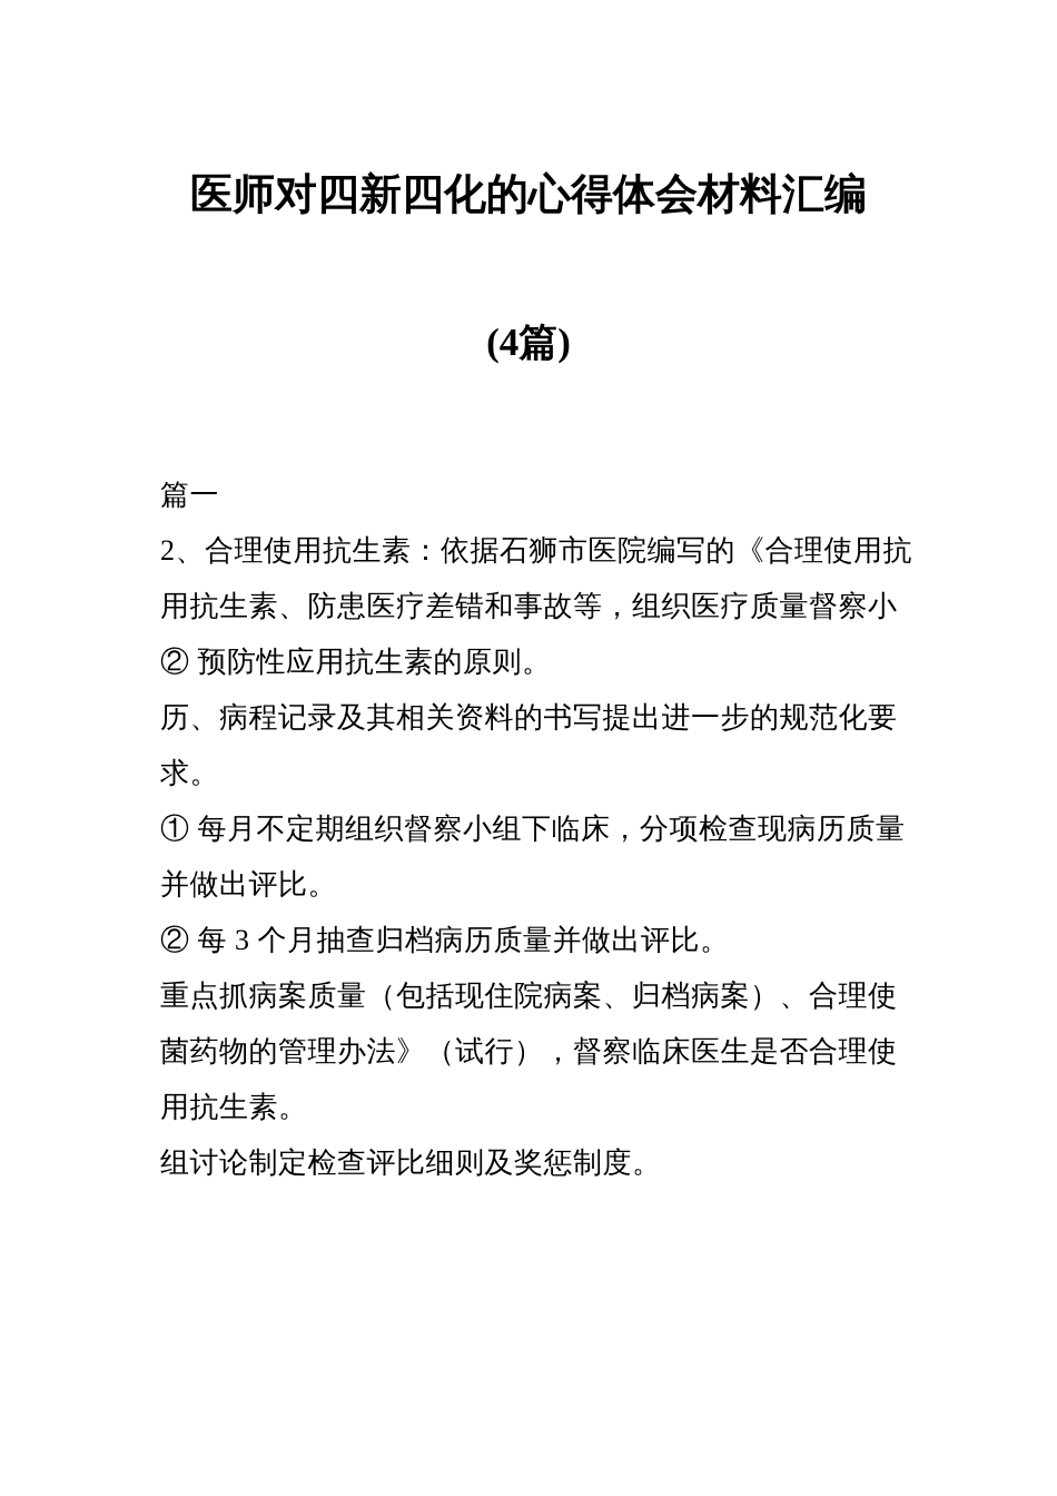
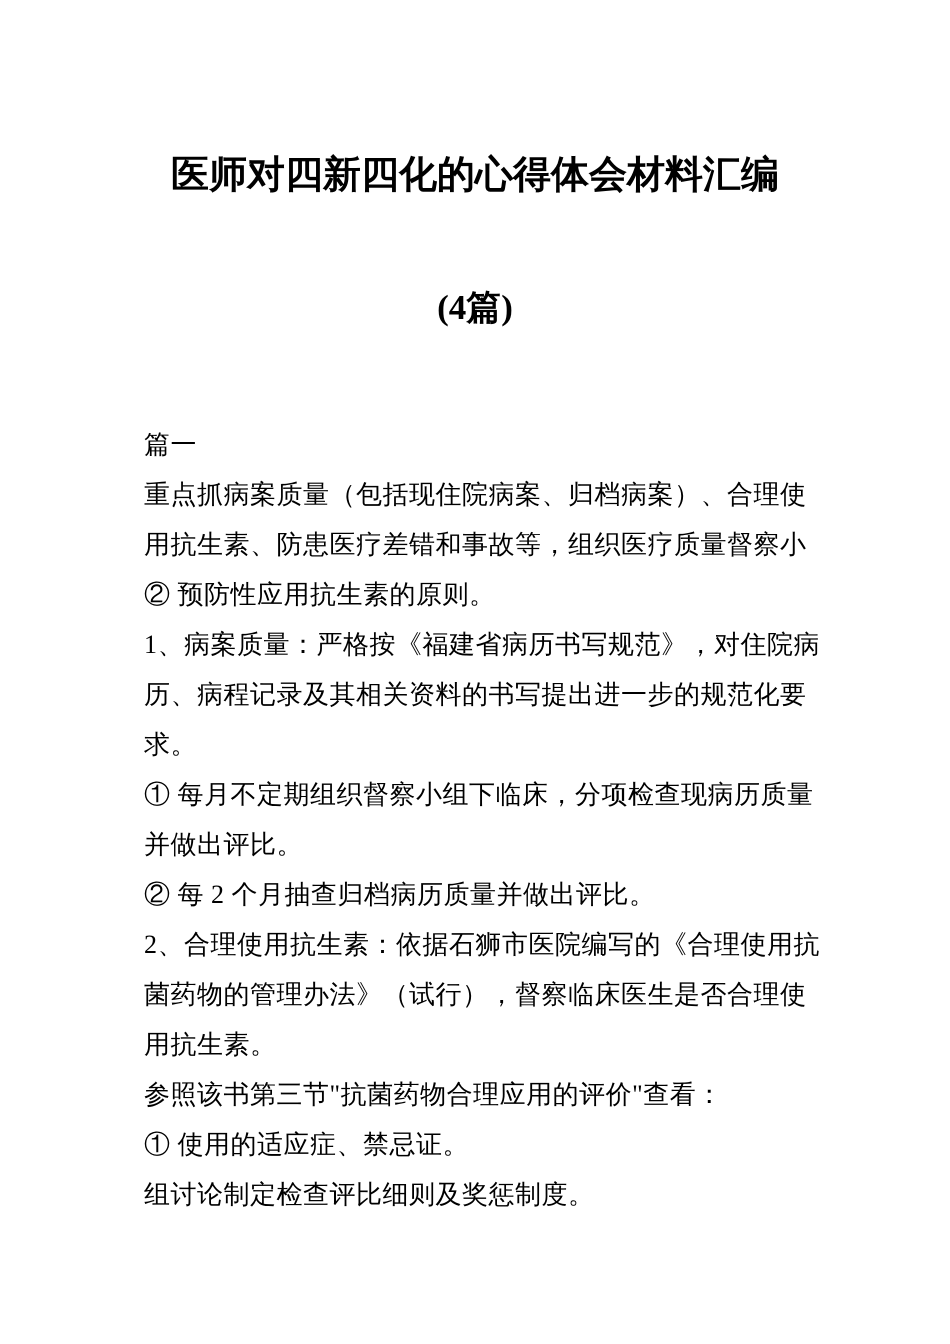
  医师对四新四化的心得体会材料汇编
  (4篇)
  篇一
- 2、合理使用抗生素：依据石狮市医院编写的《合理使用抗
+ 重点抓病案质量（包括现住院病案、归档病案）、合理使
  用抗生素、防患医疗差错和事故等，组织医疗质量督察小
  ② 预防性应用抗生素的原则。
+ 1、病案质量：严格按《福建省病历书写规范》，对住院病
  历、病程记录及其相关资料的书写提出进一步的规范化要
  求。
  ① 每月不定期组织督察小组下临床，分项检查现病历质量
  并做出评比。
- ② 每 3 个月抽查归档病历质量并做出评比。
+ ② 每 2 个月抽查归档病历质量并做出评比。
- 重点抓病案质量（包括现住院病案、归档病案）、合理使
+ 2、合理使用抗生素：依据石狮市医院编写的《合理使用抗
  菌药物的管理办法》（试行），督察临床医生是否合理使
  用抗生素。
+ 参照该书第三节"抗菌药物合理应用的评价"查看：
+ ① 使用的适应症、禁忌证。
  组讨论制定检查评比细则及奖惩制度。
